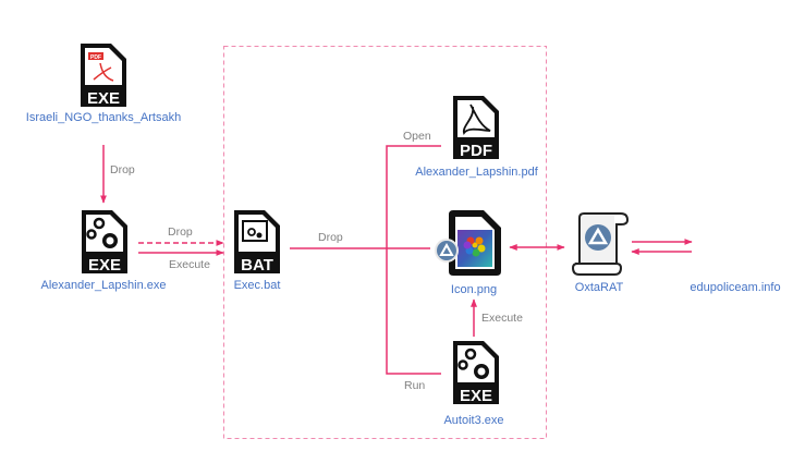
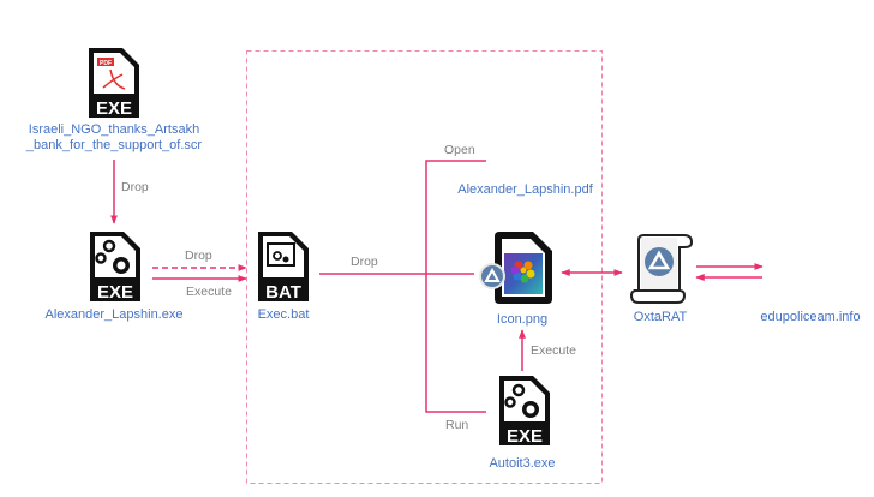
  EXE
  EXE
  BAT
- PDF
  EXE
  Israeli_NGO_thanks_Artsakh
+ _bank_for_the_support_of.scr
  Alexander_Lapshin.exe
  Exec.bat
  Alexander_Lapshin.pdf
  Icon.png
  Autoit3.exe
  OxtaRAT
  edupoliceam.info
  Drop
  Drop
  Execute
  Drop
  Open
  Run
  Execute
